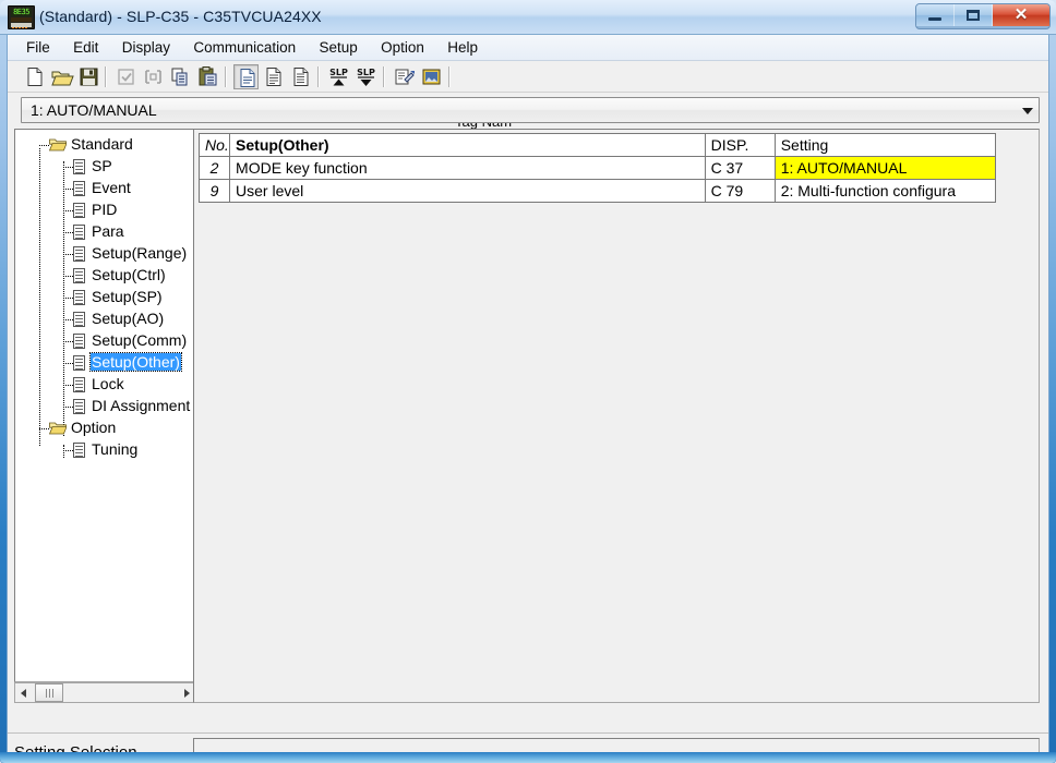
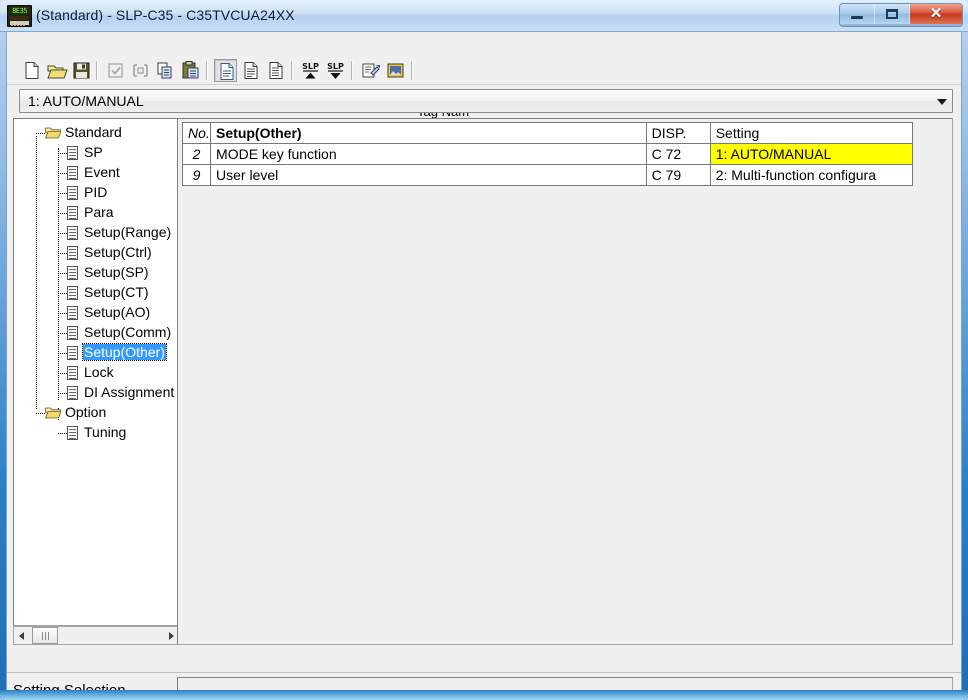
  8E35
  (Standard) - SLP-C35 - C35TVCUA24XX
  ✕
- File Edit Display Communication Setup Option Help
  SLP
  SLP
  1: AUTO/MANUAL
  Standard
  SP
  Event
  PID
  Para
  Setup(Range)
  Setup(Ctrl)
  Setup(SP)
+ Setup(CT)
  Setup(AO)
  Setup(Comm)
  Setup(Other)
  Lock
  DI Assignment
  Option
  Tuning
  No.	Setup(Other)	DISP.	Setting
- 2	MODE key function	C 37	1: AUTO/MANUAL
+ 2	MODE key function	C 72	1: AUTO/MANUAL
  9	User level	C 79	2: Multi-function configura
